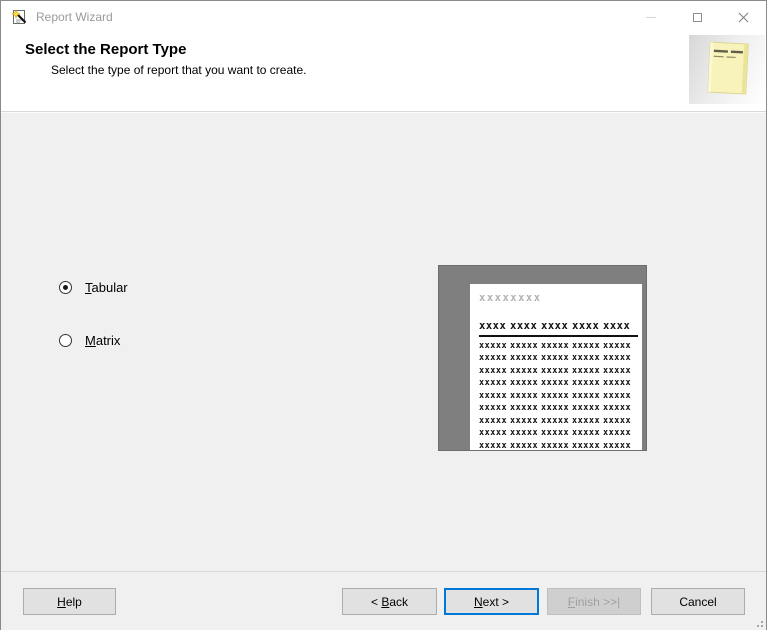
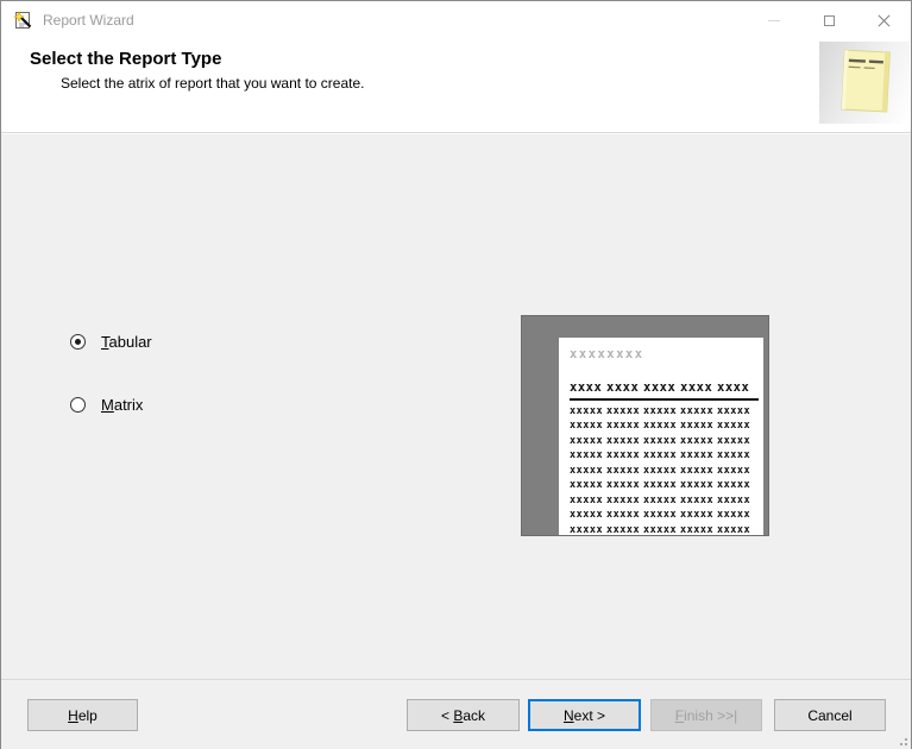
  Report Wizard
  Select the Report Type
- Select the type of report that you want to create.
+ Select the atrix of report that you want to create.
  Tabular
  Matrix
  xxxxxxxx
  xxxx xxxx xxxx xxxx xxxx
  xxxxx xxxxx xxxxx xxxxx xxxxx
  xxxxx xxxxx xxxxx xxxxx xxxxx
  xxxxx xxxxx xxxxx xxxxx xxxxx
  xxxxx xxxxx xxxxx xxxxx xxxxx
  xxxxx xxxxx xxxxx xxxxx xxxxx
  xxxxx xxxxx xxxxx xxxxx xxxxx
  xxxxx xxxxx xxxxx xxxxx xxxxx
  xxxxx xxxxx xxxxx xxxxx xxxxx
  xxxxx xxxxx xxxxx xxxxx xxxxx
  H
  elp
  <
  B
  ack
  N
  ext >
  F
  inish >>|
  Cancel
